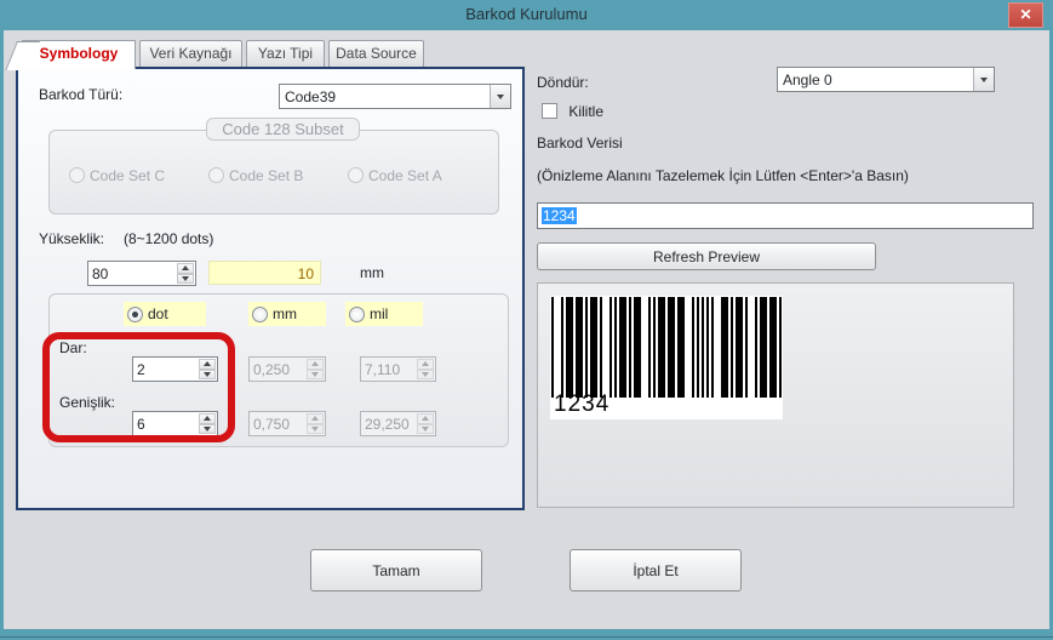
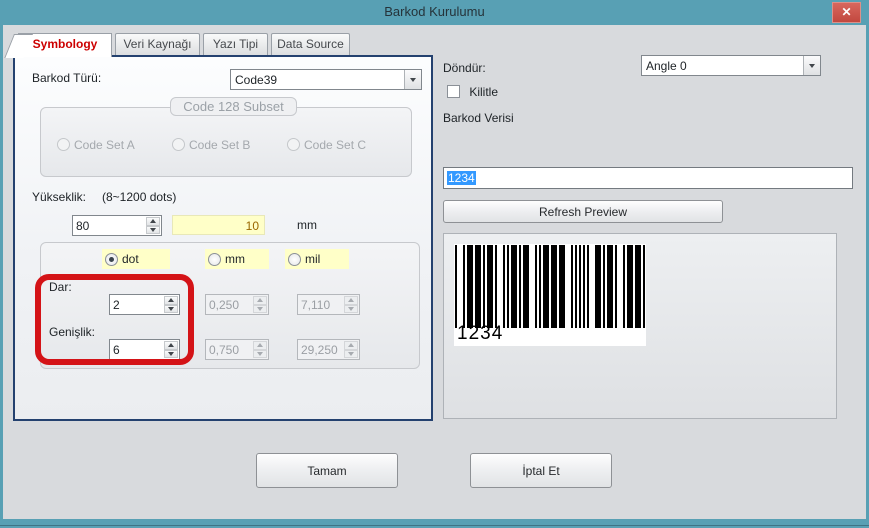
  Barkod Kurulumu
  ✕
  Symbology
  Veri Kaynağı
  Yazı Tipi
  Data Source
  Barkod Türü:
  Code39
  Code 128 Subset
- Code Set C
+ Code Set A
  Code Set B
- Code Set A
+ Code Set C
  Yükseklik:
  (8~1200 dots)
  80
  10
  mm
  dot
  mm
  mil
  Dar:
  2
  0,250
  7,110
  Genişlik:
  6
  0,750
  29,250
  Döndür:
  Angle 0
  Kilitle
  Barkod Verisi
- (Önizleme Alanını Tazelemek İçin Lütfen <Enter>'a Basın)
  1234
  Refresh Preview
  1234
  Tamam
  İptal Et
